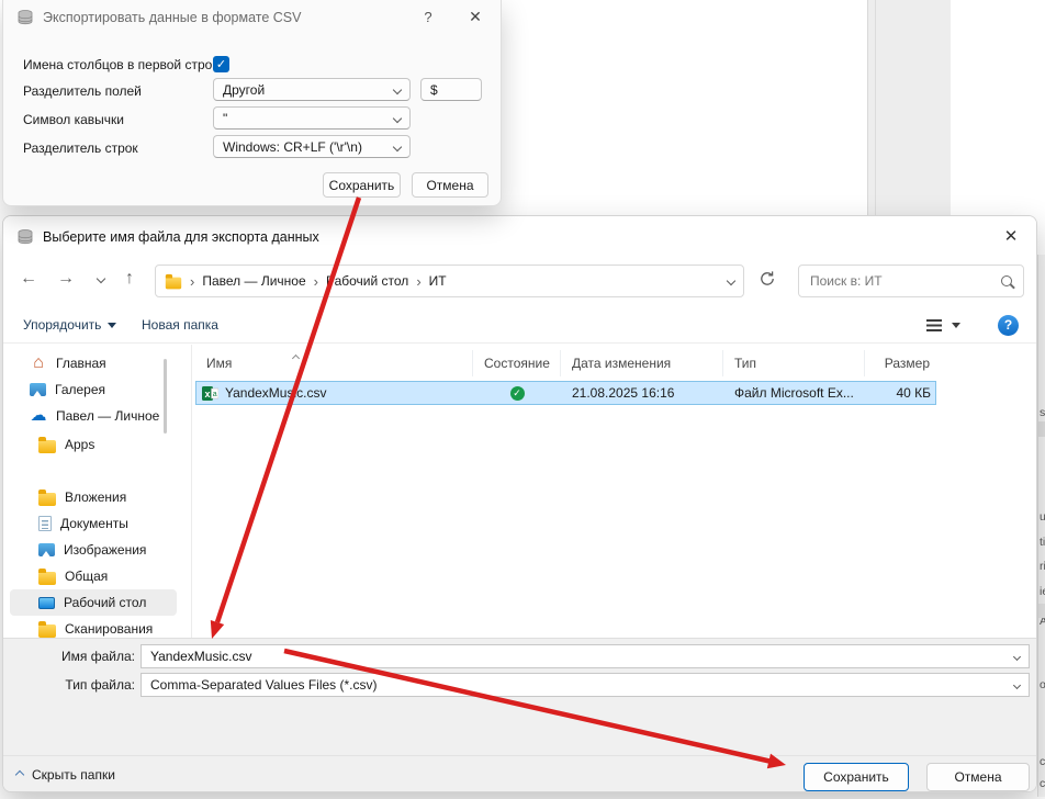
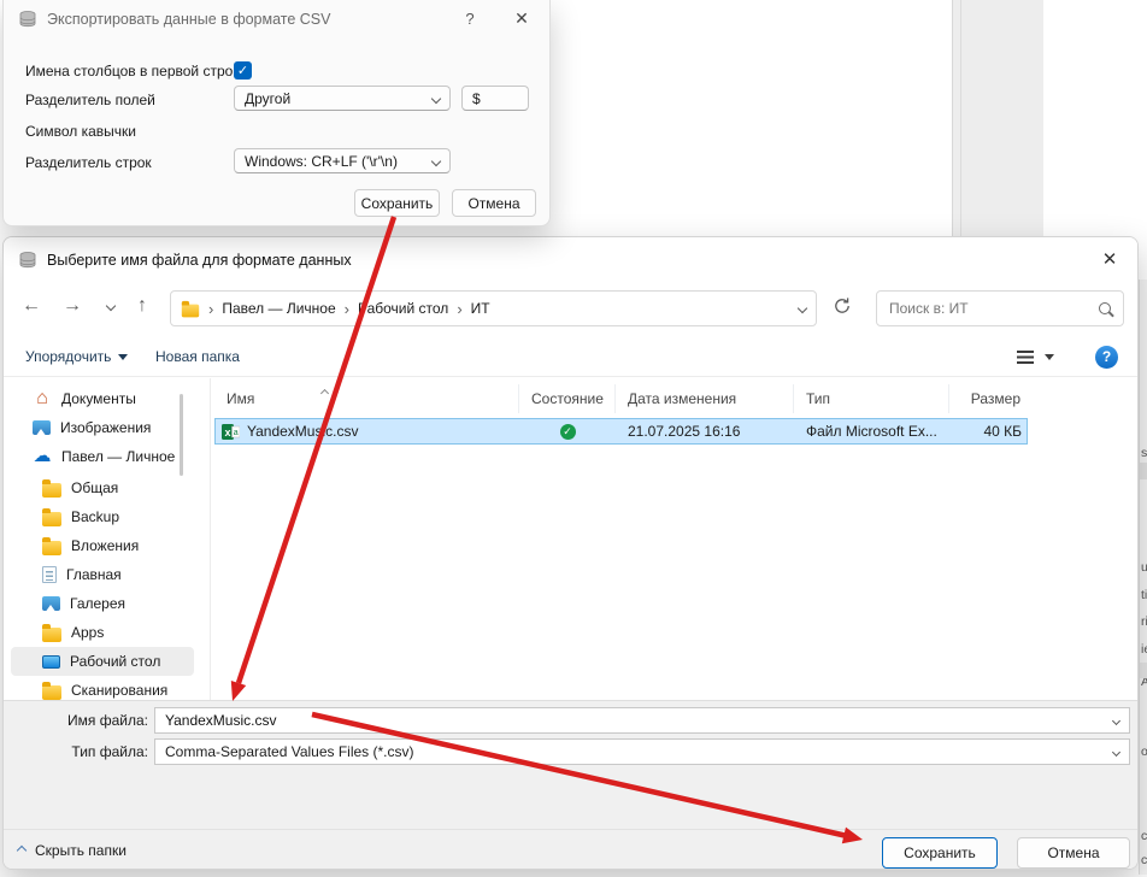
  s
  u
  ti
  A
  o
  Экспортировать данные в формате CSV
  ?
  ✕
  Имена столбцов в первой стро
  ✓
  Разделитель полей
  Другой
  $
  Символ кавычки
- "
  Разделитель строк
  Windows: CR+LF ('\r'\n)
  Сохранить
  Отмена
- Выберите имя файла для экспорта данных
+ Выберите имя файла для формате данных
  ✕
  ←
  →
  ↑
  ›
  Павел — Личное
  ›
  абочий стол
  ›
  ИТ
  Поиск в: ИТ
  Упорядочить
  Новая папка
  ?
  ⌂
- Главная
+ Документы
- Галерея
+ Изображения
  ☁
  Павел — Личное
- Apps
+ Общая
+ Backup
  Вложения
- Документы
+ Главная
- Изображения
+ Галерея
- Общая
+ Apps
  Рабочий стол
  Сканирования
  Имя
  Состояние
  Дата изменения
  Тип
  Размер
  x
  YandexMusc.csv
  ✓
- 21.08.2025 16:16
+ 21.07.2025 16:16
  Файл Microsoft Ex...
  40 КБ
  Имя файла:
  YandexMusic.csv
  Тип файла:
  Comma-Separated Values Files (*.csv)
  Скрыть папки
  Сохранить
  Отмена
